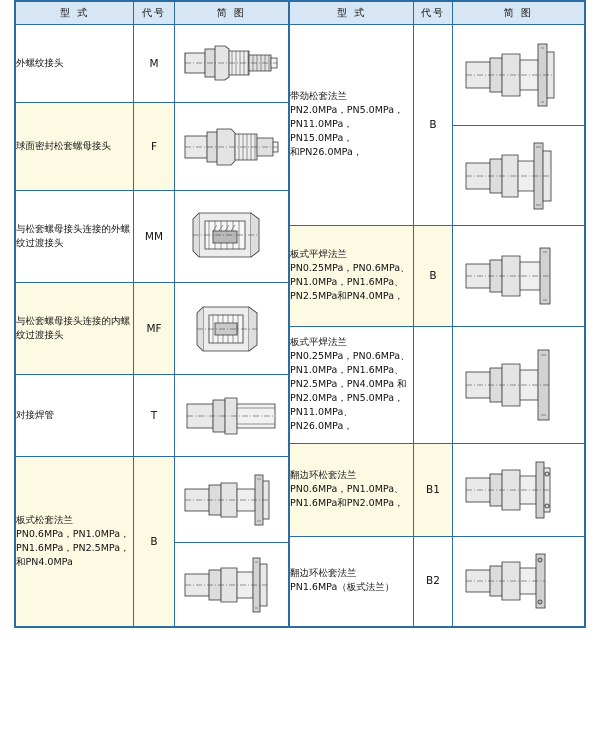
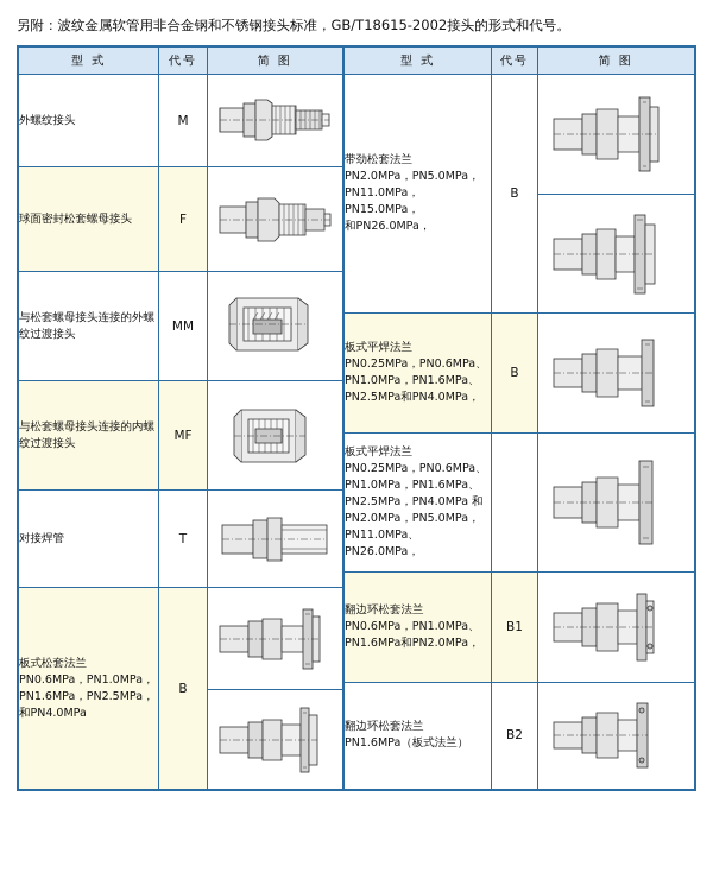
+ 另附：波纹金属软管用非合金钢和不锈钢接头标准，GB/T18615-2002接头的形式和代号。
  型 式	代号	简 图
  外螺纹接头	M
  球面密封松套螺母接头	F
  与松套螺母接头连接的外螺纹过渡接头	MM
  与松套螺母接头连接的内螺纹过渡接头	MF
  对接焊管	T
  板式松套法兰 PN0.6MPa，PN1.0MPa， PN1.6MPa，PN2.5MPa， 和PN4.0MPa	B
  型 式	代号	简 图
  带劲松套法兰 PN2.0MPa，PN5.0MPa， PN11.0MPa，PN15.0MPa， 和PN26.0MPa，	B
  板式平焊法兰 PN0.25MPa，PN0.6MPa、 PN1.0MPa，PN1.6MPa、 PN2.5MPa和PN4.0MPa，	B
  板式平焊法兰 PN0.25MPa，PN0.6MPa、 PN1.0MPa，PN1.6MPa、 PN2.5MPa，PN4.0MPa 和 PN2.0MPa，PN5.0MPa， PN11.0MPa、PN26.0MPa，
  翻边环松套法兰 PN0.6MPa，PN1.0MPa、 PN1.6MPa和PN2.0MPa，	B1
  翻边环松套法兰 PN1.6MPa（板式法兰）	B2
